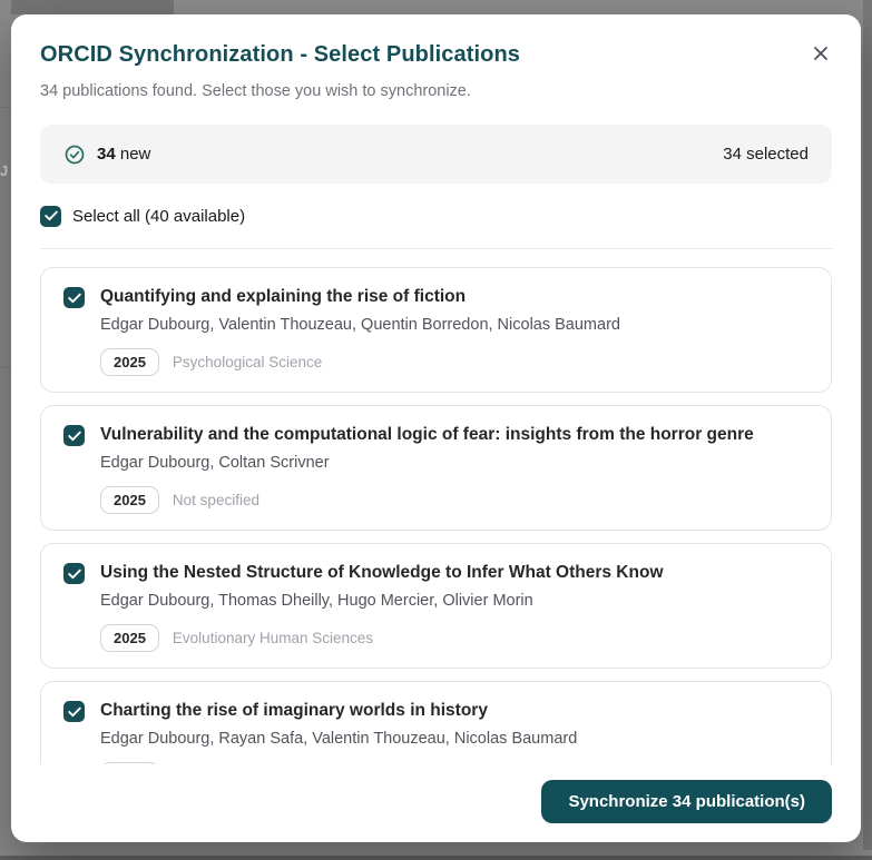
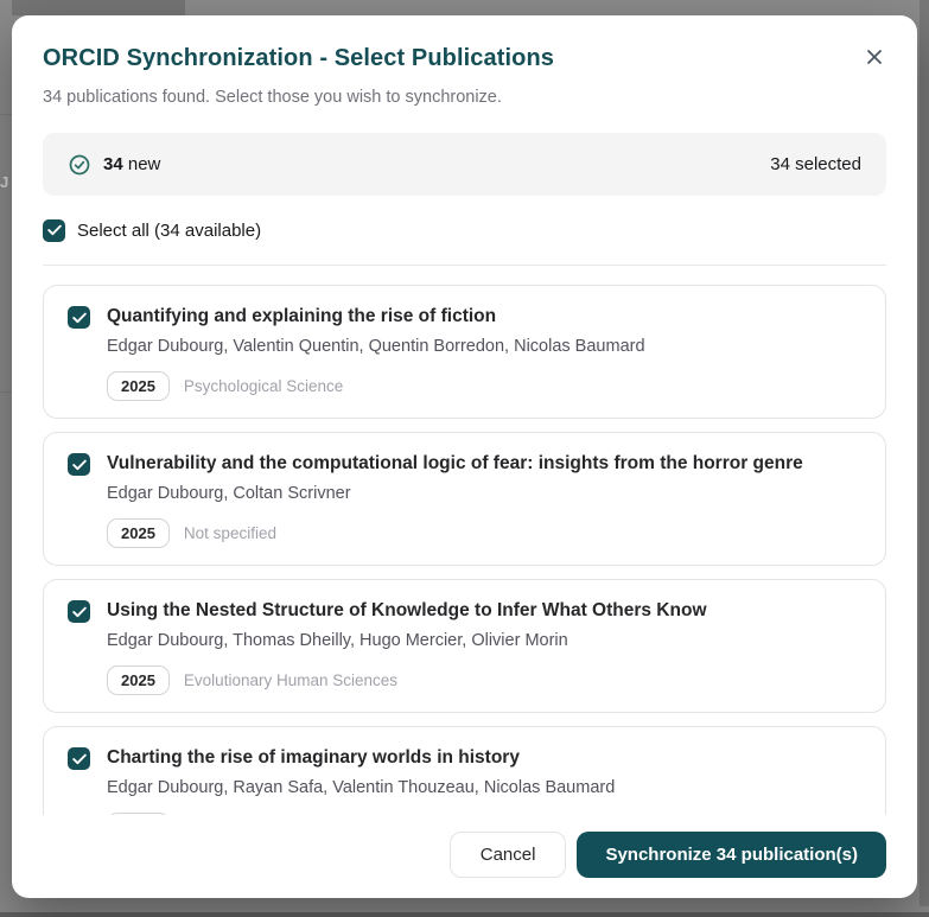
  J
  ORCID Synchronization - Select Publications
  34 publications found. Select those you wish to synchronize.
  34 new
  34 selected
- Select all (40 available)
+ Select all (34 available)
  Quantifying and explaining the rise of fiction
- Edgar Dubourg, Valentin Thouzeau, Quentin Borredon, Nicolas Baumard
+ Edgar Dubourg, Valentin Quentin, Quentin Borredon, Nicolas Baumard
  2025
  Psychological Science
  Vulnerability and the computational logic of fear: insights from the horror genre
  Edgar Dubourg, Coltan Scrivner
  2025
  Not specified
  Using the Nested Structure of Knowledge to Infer What Others Know
  Edgar Dubourg, Thomas Dheilly, Hugo Mercier, Olivier Morin
  2025
  Evolutionary Human Sciences
  Charting the rise of imaginary worlds in history
  Edgar Dubourg, Rayan Safa, Valentin Thouzeau, Nicolas Baumard
+ Cancel
  Synchronize 34 publication(s)
